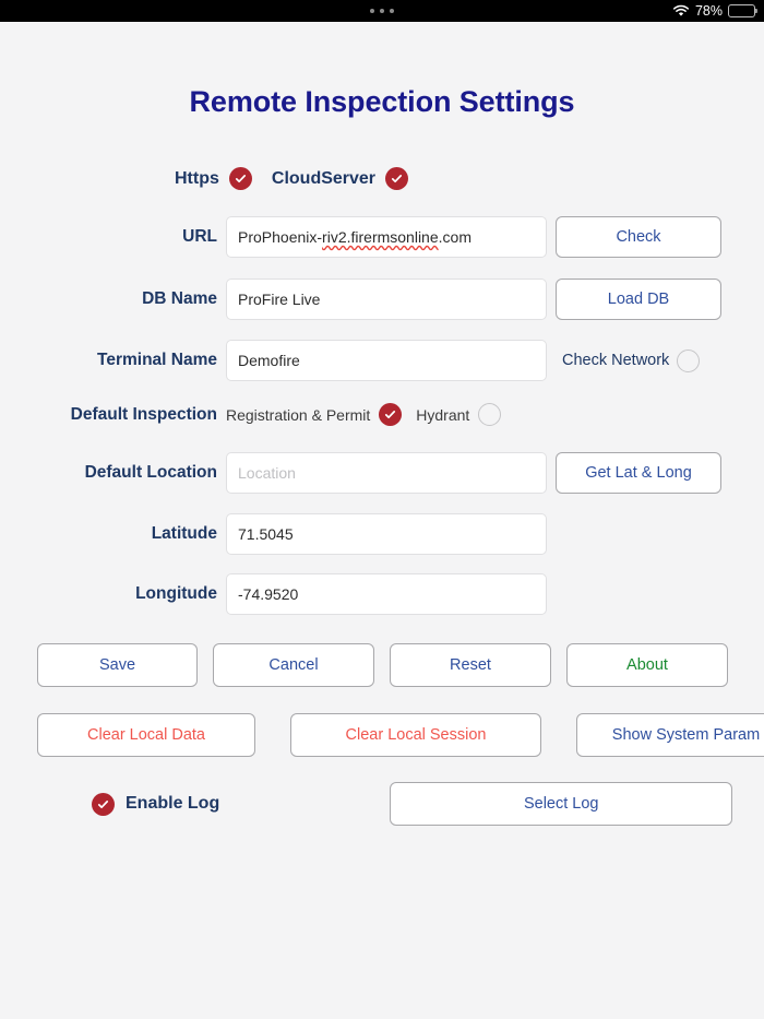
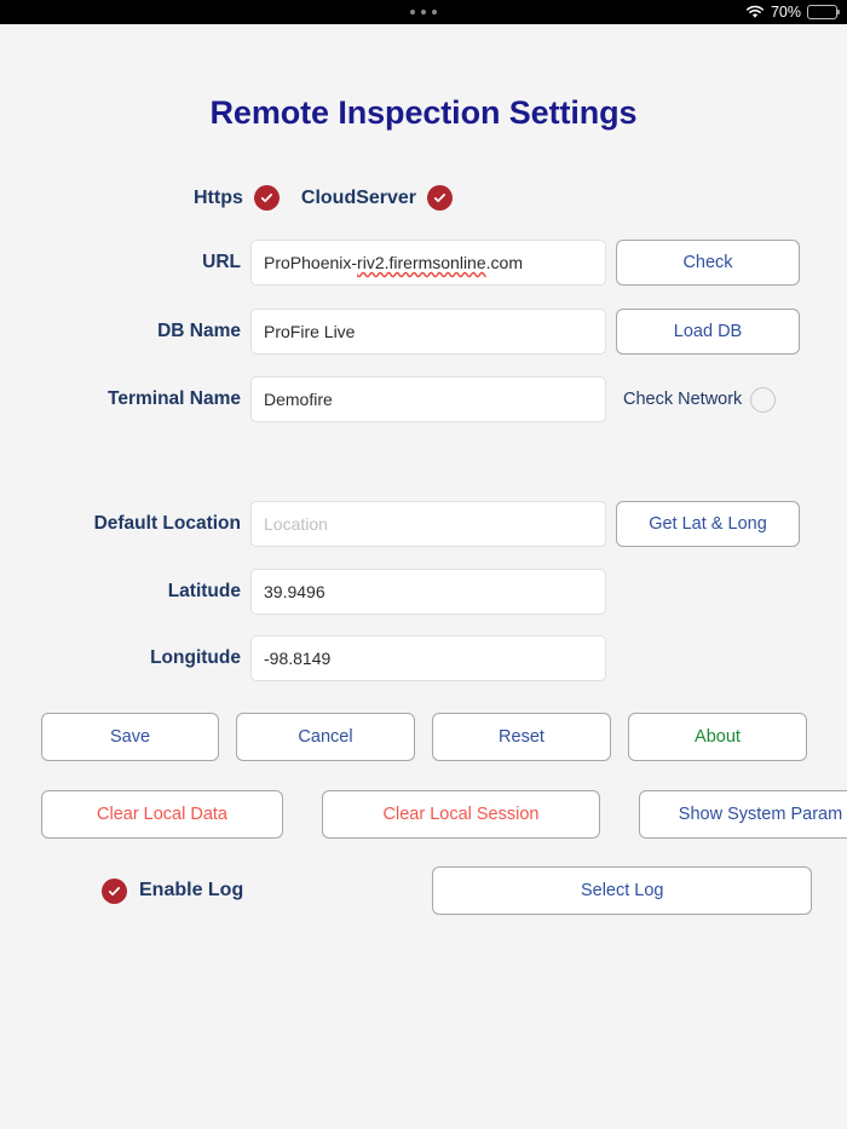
- 78%
+ 70%
  Remote Inspection Settings
  Https
  CloudServer
  URL
  ProPhoenix-
  riv2.firermsonline
  .com
  Check
  DB Name
  ProFire Live
  Load DB
  Terminal Name
  Demofire
  Check Network
- Default Inspection
- Registration & Permit
- Hydrant
  Default Location
  Location
  Get Lat & Long
  Latitude
- 71.5045
+ 39.9496
  Longitude
- -74.9520
+ -98.8149
  Save
  Cancel
  Reset
  About
  Clear Local Data
  Clear Local Session
  Show System Param
  Enable Log
  Select Log
